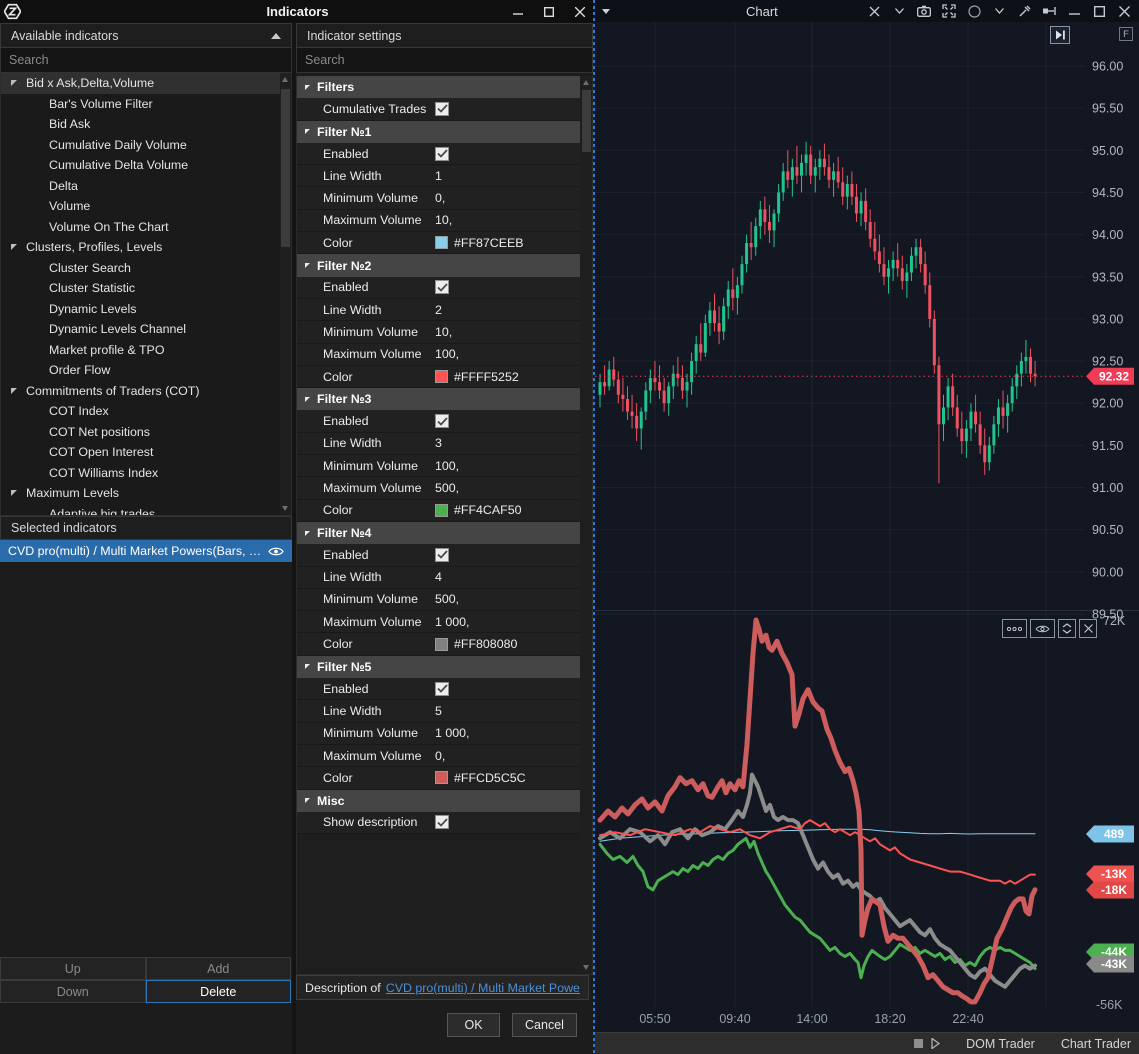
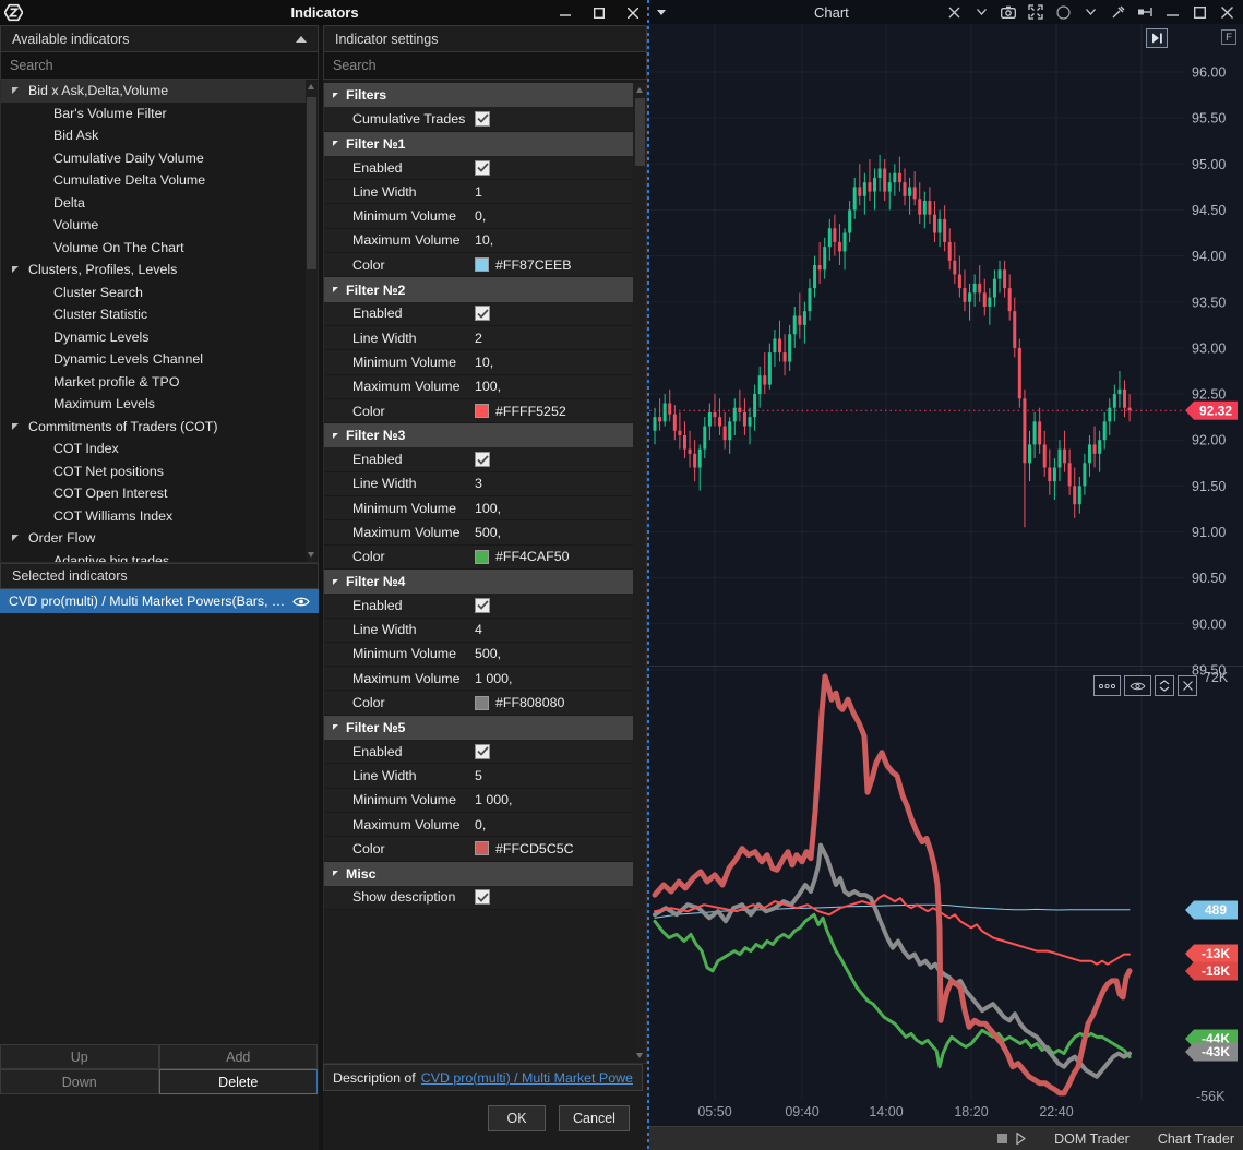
  Indicators
  Available indicators
  Search
  Bid x Ask,Delta,Volume
  Bar's Volume Filter
  Bid Ask
  Cumulative Daily Volume
  Cumulative Delta Volume
  Delta
  Volume
  Volume On The Chart
  Clusters, Profiles, Levels
  Cluster Search
  Cluster Statistic
  Dynamic Levels
  Dynamic Levels Channel
  Market profile & TPO
- Order Flow
+ Maximum Levels
  Commitments of Traders (COT)
  COT Index
  COT Net positions
  COT Open Interest
  COT Williams Index
- Maximum Levels
+ Order Flow
  Adaptive big trades
  Selected indicators
  CVD pro(multi) / Multi Market Powers(Bars, Tr.
  Up
  Add
  Down
  Delete
  Indicator settings
  Search
  Filters
  Cumulative Trades
  Filter №1
  Enabled
  Line Width
  1
  Minimum Volume
  0,
  Maximum Volume
  10,
  Color
  #FF87CEEB
  Filter №2
  Enabled
  Line Width
  2
  Minimum Volume
  10,
  Maximum Volume
  100,
  Color
  #FFFF5252
  Filter №3
  Enabled
  Line Width
  3
  Minimum Volume
  100,
  Maximum Volume
  500,
  Color
  #FF4CAF50
  Filter №4
  Enabled
  Line Width
  4
  Minimum Volume
  500,
  Maximum Volume
  1 000,
  Color
  #FF808080
  Filter №5
  Enabled
  Line Width
  5
  Minimum Volume
  1 000,
  Maximum Volume
  0,
  Color
  #FFCD5C5C
  Misc
  Show description
  Description of
  CVD pro(multi) / Multi Market Powe
  OK
  Cancel
  Chart
  96.00
  95.50
  95.00
  94.50
  94.00
  93.50
  93.00
  92.50
  92.00
  91.50
  91.00
  90.50
  90.00
  89.50
  72K
  -56K
  05:50
  09:40
  14:00
  18:20
  22:40
  92.32
  489
  -13K
  -18K
  -44K
  -43K
  F
  DOM Trader
  Chart Trader
